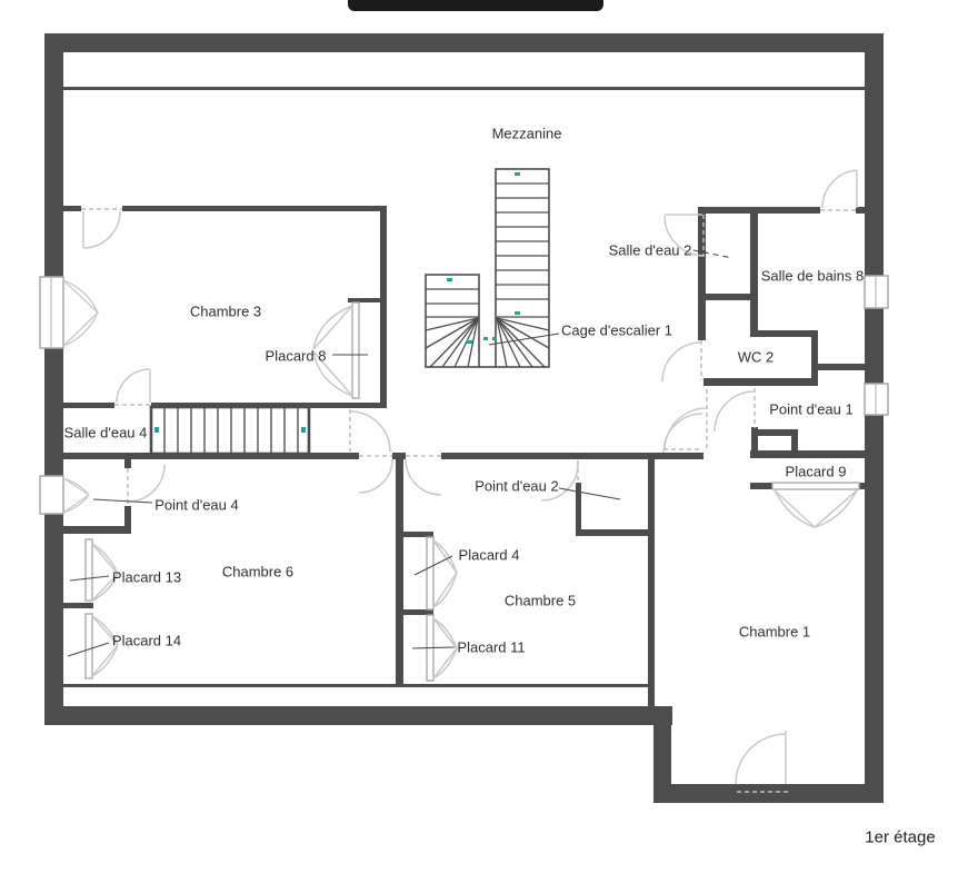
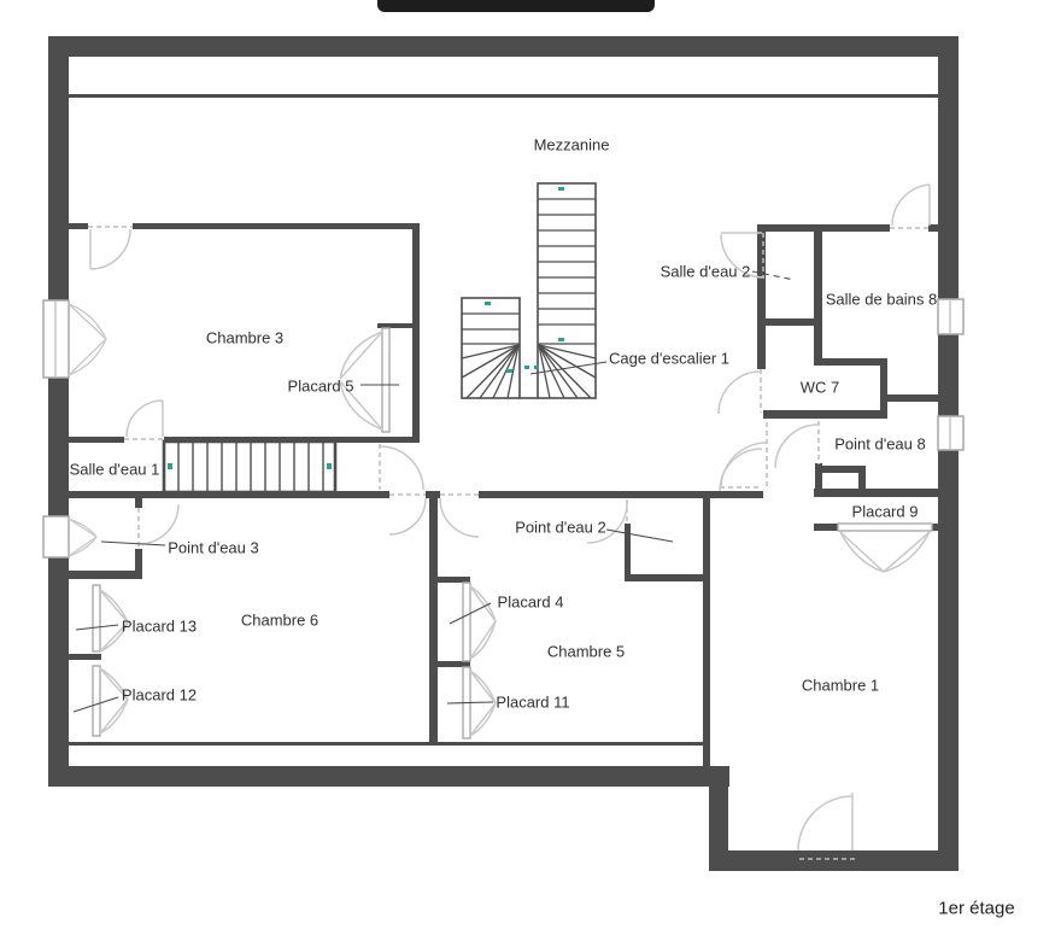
  Mezzanine
  Chambre 3
- Placard 8
+ Placard 5
- Salle d'eau 4
+ Salle d'eau 1
  Cage d'escalier 1
  Salle d'eau 2
  Salle de bains 8
- WC 2
+ WC 7
- Point d'eau 1
+ Point d'eau 8
  Placard 9
- Point d'eau 4
+ Point d'eau 3
  Placard 13
  Chambre 6
- Placard 14
+ Placard 12
  Point d'eau 2
  Placard 4
  Chambre 5
  Placard 11
  Chambre 1
  1er étage
